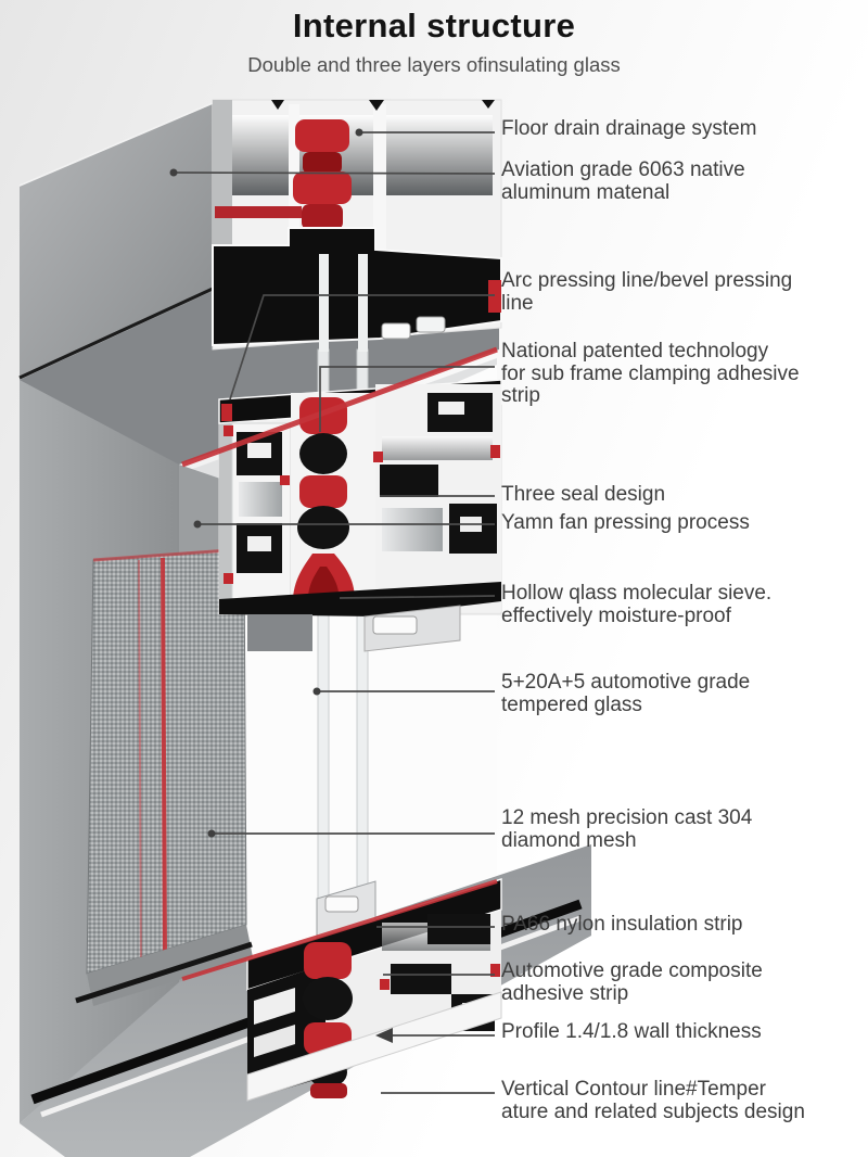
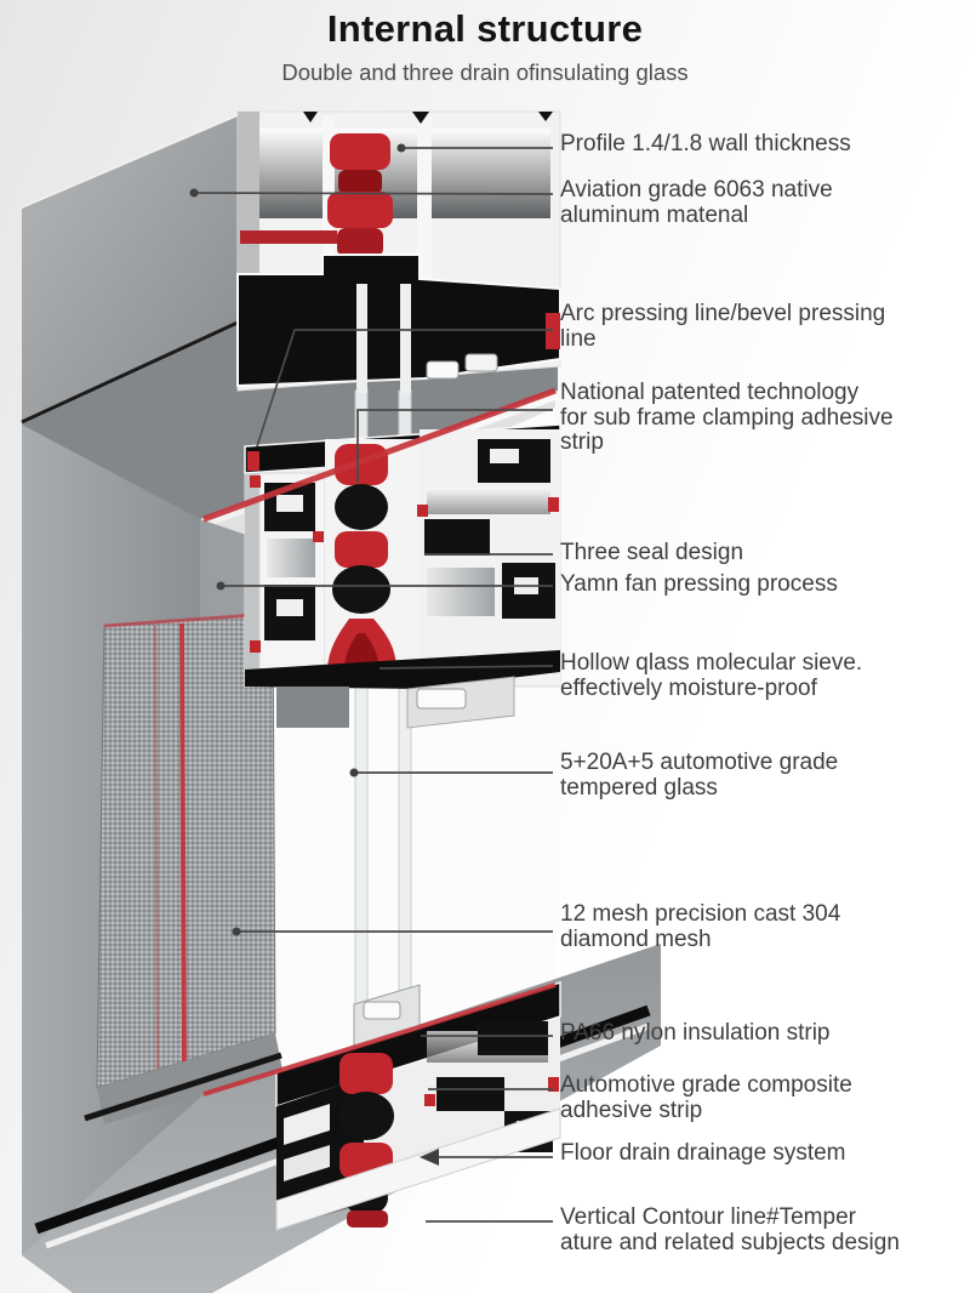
  Internal structure
- Double and three layers ofinsulating glass
+ Double and three drain ofinsulating glass
- Floor drain drainage system
+ Profile 1.4/1.8 wall thickness
  Aviation grade 6063 native
  aluminum matenal
  Arc pressing line/bevel pressing
  line
  National patented technology
  for sub frame clamping adhesive
  strip
  Three seal design
  Yamn fan pressing process
  Hollow qlass molecular sieve.
  effectively moisture-proof
  5+20A+5 automotive grade
  tempered glass
  12 mesh precision cast 304
  diamond mesh
  PA66 nylon insulation strip
  Automotive grade composite
  adhesive strip
- Profile 1.4/1.8 wall thickness
+ Floor drain drainage system
  Vertical Contour line#Temper
  ature and related subjects design
